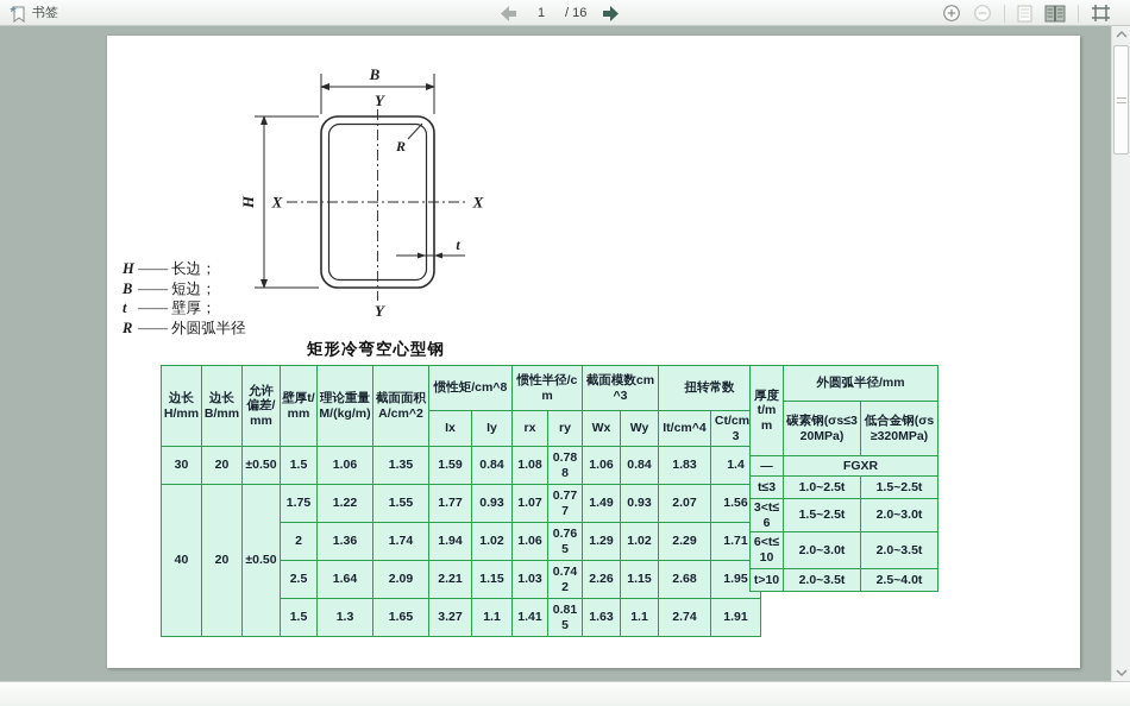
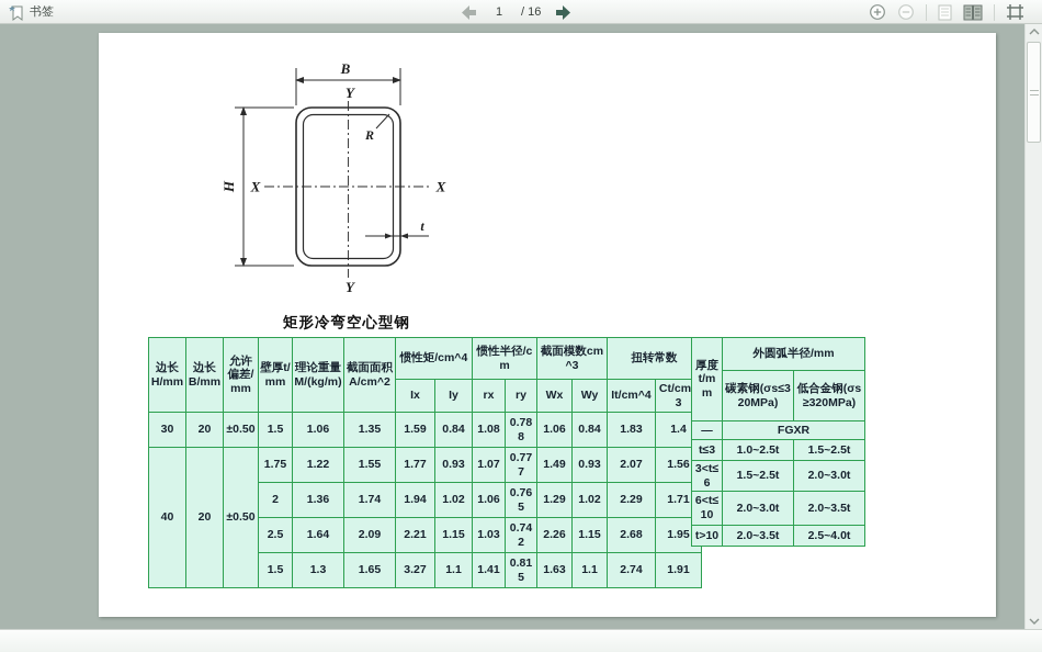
  书签
  1
  / 16
  B
  Y
  Y
  X
  X
  R
  t
- H —— 长边；
- B —— 短边；
- t —— 壁厚；
- R —— 外圆弧半径
  矩形冷弯空心型钢
- 边长H/mm	边长B/mm	允许偏差/mm	壁厚t/mm	理论重量M/(kg/m)	截面面积A/cm^2	惯性矩/cm^8	惯性半径/cm	截面模数cm^3	扭转常数
+ 边长H/mm	边长B/mm	允许偏差/mm	壁厚t/mm	理论重量M/(kg/m)	截面面积A/cm^2	惯性矩/cm^4	惯性半径/cm	截面模数cm^3	扭转常数
  Ix	Iy	rx	ry	Wx	Wy	It/cm^4	Ct/cm3
  30	20	±0.50	1.5	1.06	1.35	1.59	0.84	1.08	0.788	1.06	0.84	1.83	1.4
  40	20	±0.50	1.75	1.22	1.55	1.77	0.93	1.07	0.777	1.49	0.93	2.07	1.56
  2	1.36	1.74	1.94	1.02	1.06	0.765	1.29	1.02	2.29	1.71
  2.5	1.64	2.09	2.21	1.15	1.03	0.742	2.26	1.15	2.68	1.95
  1.5	1.3	1.65	3.27	1.1	1.41	0.815	1.63	1.1	2.74	1.91
  厚度t/mm	外圆弧半径/mm
  碳素钢(σs≤320MPa)	低合金钢(σs≥320MPa)
  —	FGXR
  t≤3	1.0~2.5t	1.5~2.5t
  3<t≤6	1.5~2.5t	2.0~3.0t
  6<t≤10	2.0~3.0t	2.0~3.5t
  t>10	2.0~3.5t	2.5~4.0t
